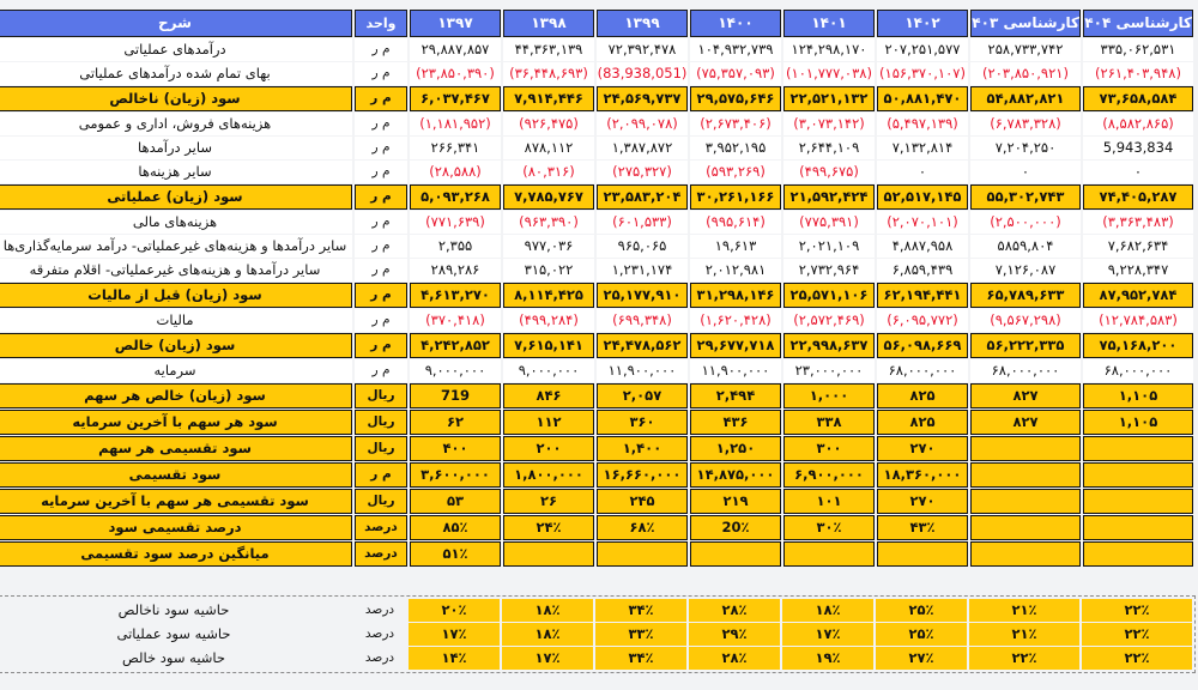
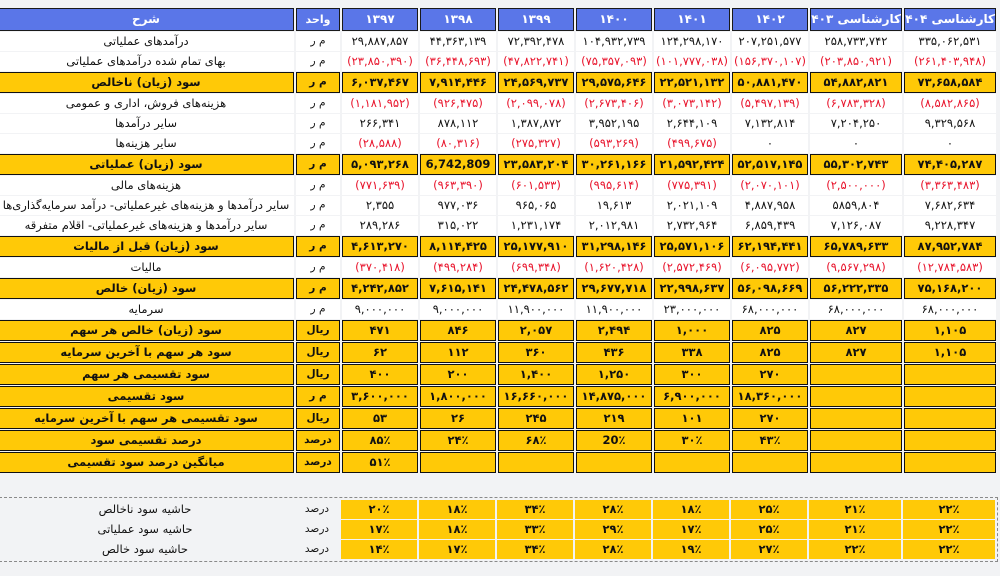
  کارشناسی ۴۰۴	کارشناسی ۴۰۳	۱۴۰۲	۱۴۰۱	۱۴۰۰	۱۳۹۹	۱۳۹۸	۱۳۹۷	واحد	شرح
  ۳۳۵,۰۶۲,۵۳۱	۲۵۸,۷۳۳,۷۴۲	۲۰۷,۲۵۱,۵۷۷	۱۲۴,۲۹۸,۱۷۰	۱۰۴,۹۳۲,۷۳۹	۷۲,۳۹۲,۴۷۸	۴۴,۳۶۳,۱۳۹	۲۹,۸۸۷,۸۵۷	م ر	درآمدهای عملیاتی
- (۲۶۱,۴۰۳,۹۴۸)	(۲۰۳,۸۵۰,۹۲۱)	(۱۵۶,۳۷۰,۱۰۷)	(۱۰۱,۷۷۷,۰۳۸)	(۷۵,۳۵۷,۰۹۳)	(83,938,051)	(۳۶,۴۴۸,۶۹۳)	(۲۳,۸۵۰,۳۹۰)	م ر	بهای تمام شده درآمدهای عملیاتی
+ (۲۶۱,۴۰۳,۹۴۸)	(۲۰۳,۸۵۰,۹۲۱)	(۱۵۶,۳۷۰,۱۰۷)	(۱۰۱,۷۷۷,۰۳۸)	(۷۵,۳۵۷,۰۹۳)	(۴۷,۸۲۲,۷۴۱)	(۳۶,۴۴۸,۶۹۳)	(۲۳,۸۵۰,۳۹۰)	م ر	بهای تمام شده درآمدهای عملیاتی
  ۷۳,۶۵۸,۵۸۴	۵۴,۸۸۲,۸۲۱	۵۰,۸۸۱,۴۷۰	۲۲,۵۲۱,۱۳۲	۲۹,۵۷۵,۶۴۶	۲۴,۵۶۹,۷۳۷	۷,۹۱۴,۴۴۶	۶,۰۳۷,۴۶۷	م ر	سود (زیان) ناخالص
  (۸,۵۸۲,۸۶۵)	(۶,۷۸۳,۳۲۸)	(۵,۴۹۷,۱۳۹)	(۳,۰۷۳,۱۴۲)	(۲,۶۷۳,۴۰۶)	(۲,۰۹۹,۰۷۸)	(۹۲۶,۴۷۵)	(۱,۱۸۱,۹۵۲)	م ر	هزینه‌های فروش، اداری و عمومی
- 5,943,834	۷,۲۰۴,۲۵۰	۷,۱۳۲,۸۱۴	۲,۶۴۴,۱۰۹	۳,۹۵۲,۱۹۵	۱,۳۸۷,۸۷۲	۸۷۸,۱۱۲	۲۶۶,۳۴۱	م ر	سایر درآمدها
+ ۹,۳۲۹,۵۶۸	۷,۲۰۴,۲۵۰	۷,۱۳۲,۸۱۴	۲,۶۴۴,۱۰۹	۳,۹۵۲,۱۹۵	۱,۳۸۷,۸۷۲	۸۷۸,۱۱۲	۲۶۶,۳۴۱	م ر	سایر درآمدها
  ۰	۰	۰	(۴۹۹,۶۷۵)	(۵۹۳,۲۶۹)	(۲۷۵,۳۲۷)	(۸۰,۳۱۶)	(۲۸,۵۸۸)	م ر	سایر هزینه‌ها
- ۷۴,۴۰۵,۲۸۷	۵۵,۳۰۲,۷۴۳	۵۲,۵۱۷,۱۴۵	۲۱,۵۹۲,۴۲۴	۳۰,۲۶۱,۱۶۶	۲۳,۵۸۳,۲۰۴	۷,۷۸۵,۷۶۷	۵,۰۹۳,۲۶۸	م ر	سود (زیان) عملیاتی
+ ۷۴,۴۰۵,۲۸۷	۵۵,۳۰۲,۷۴۳	۵۲,۵۱۷,۱۴۵	۲۱,۵۹۲,۴۲۴	۳۰,۲۶۱,۱۶۶	۲۳,۵۸۳,۲۰۴	6,742,809	۵,۰۹۳,۲۶۸	م ر	سود (زیان) عملیاتی
  (۳,۳۶۳,۴۸۳)	(۲,۵۰۰,۰۰۰)	(۲,۰۷۰,۱۰۱)	(۷۷۵,۳۹۱)	(۹۹۵,۶۱۴)	(۶۰۱,۵۳۳)	(۹۶۳,۳۹۰)	(۷۷۱,۶۳۹)	م ر	هزینه‌های مالی
  ۷,۶۸۲,۶۳۴	۵۸۵۹,۸۰۴	۴,۸۸۷,۹۵۸	۲,۰۲۱,۱۰۹	۱۹,۶۱۳	۹۶۵,۰۶۵	۹۷۷,۰۳۶	۲,۳۵۵	م ر	سایر درآمدها و هزینه‌های غیرعملیاتی- درآمد سرمایه‌گذاری‌ها
  ۹,۲۲۸,۳۴۷	۷,۱۲۶,۰۸۷	۶,۸۵۹,۴۳۹	۲,۷۳۲,۹۶۴	۲,۰۱۲,۹۸۱	۱,۲۳۱,۱۷۴	۳۱۵,۰۲۲	۲۸۹,۲۸۶	م ر	سایر درآمدها و هزینه‌های غیرعملیاتی- اقلام متفرقه
  ۸۷,۹۵۲,۷۸۴	۶۵,۷۸۹,۶۳۳	۶۲,۱۹۴,۴۴۱	۲۵,۵۷۱,۱۰۶	۳۱,۲۹۸,۱۴۶	۲۵,۱۷۷,۹۱۰	۸,۱۱۴,۴۲۵	۴,۶۱۳,۲۷۰	م ر	سود (زیان) قبل از مالیات
  (۱۲,۷۸۴,۵۸۳)	(۹,۵۶۷,۲۹۸)	(۶,۰۹۵,۷۷۲)	(۲,۵۷۲,۴۶۹)	(۱,۶۲۰,۴۲۸)	(۶۹۹,۳۴۸)	(۴۹۹,۲۸۴)	(۳۷۰,۴۱۸)	م ر	مالیات
  ۷۵,۱۶۸,۲۰۰	۵۶,۲۲۲,۳۳۵	۵۶,۰۹۸,۶۶۹	۲۲,۹۹۸,۶۳۷	۲۹,۶۷۷,۷۱۸	۲۴,۴۷۸,۵۶۲	۷,۶۱۵,۱۴۱	۴,۲۴۲,۸۵۲	م ر	سود (زیان) خالص
  ۶۸,۰۰۰,۰۰۰	۶۸,۰۰۰,۰۰۰	۶۸,۰۰۰,۰۰۰	۲۳,۰۰۰,۰۰۰	۱۱,۹۰۰,۰۰۰	۱۱,۹۰۰,۰۰۰	۹,۰۰۰,۰۰۰	۹,۰۰۰,۰۰۰	م ر	سرمایه
- ۱,۱۰۵	۸۲۷	۸۲۵	۱,۰۰۰	۲,۴۹۴	۲,۰۵۷	۸۴۶	719	ریال	سود (زیان) خالص هر سهم
+ ۱,۱۰۵	۸۲۷	۸۲۵	۱,۰۰۰	۲,۴۹۴	۲,۰۵۷	۸۴۶	۴۷۱	ریال	سود (زیان) خالص هر سهم
  ۱,۱۰۵	۸۲۷	۸۲۵	۳۳۸	۴۳۶	۳۶۰	۱۱۲	۶۲	ریال	سود هر سهم با آخرین سرمایه
  		۲۷۰	۳۰۰	۱,۲۵۰	۱,۴۰۰	۲۰۰	۴۰۰	ریال	سود تقسیمی هر سهم
  		۱۸,۳۶۰,۰۰۰	۶,۹۰۰,۰۰۰	۱۴,۸۷۵,۰۰۰	۱۶,۶۶۰,۰۰۰	۱,۸۰۰,۰۰۰	۳,۶۰۰,۰۰۰	م ر	سود تقسیمی
  		۲۷۰	۱۰۱	۲۱۹	۲۴۵	۲۶	۵۳	ریال	سود تقسیمی هر سهم با آخرین سرمایه
  		۴۳٪	۳۰٪	20٪	۶۸٪	۲۴٪	۸۵٪	درصد	درصد تقسیمی سود
  							۵۱٪	درصد	میانگین درصد سود تقسیمی
  ۲۲٪	۲۱٪	۲۵٪	۱۸٪	۲۸٪	۳۴٪	۱۸٪	۲۰٪	درصد	حاشیه سود ناخالص
  ۲۲٪	۲۱٪	۲۵٪	۱۷٪	۲۹٪	۳۳٪	۱۸٪	۱۷٪	درصد	حاشیه سود عملیاتی
  ۲۲٪	۲۲٪	۲۷٪	۱۹٪	۲۸٪	۳۴٪	۱۷٪	۱۴٪	درصد	حاشیه سود خالص
